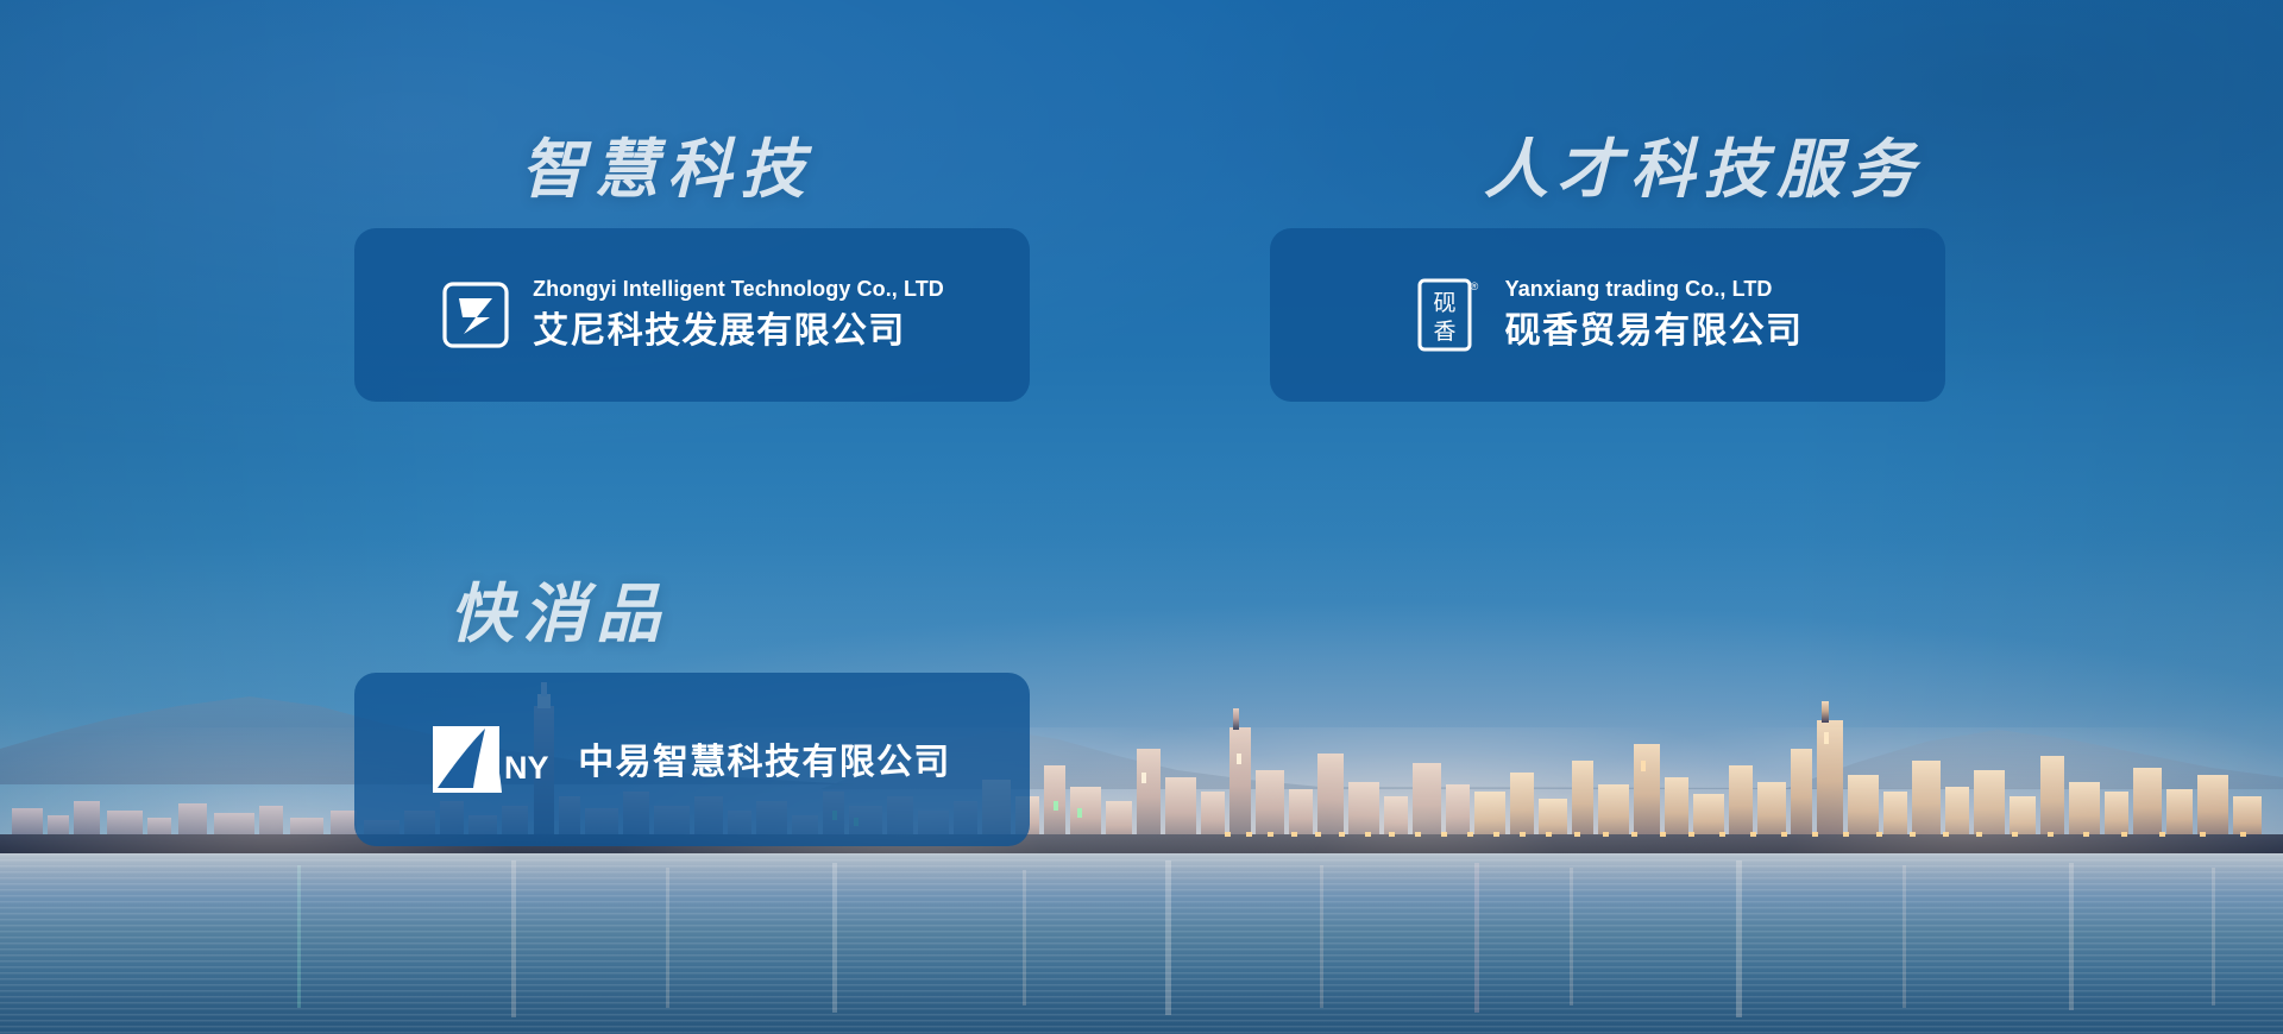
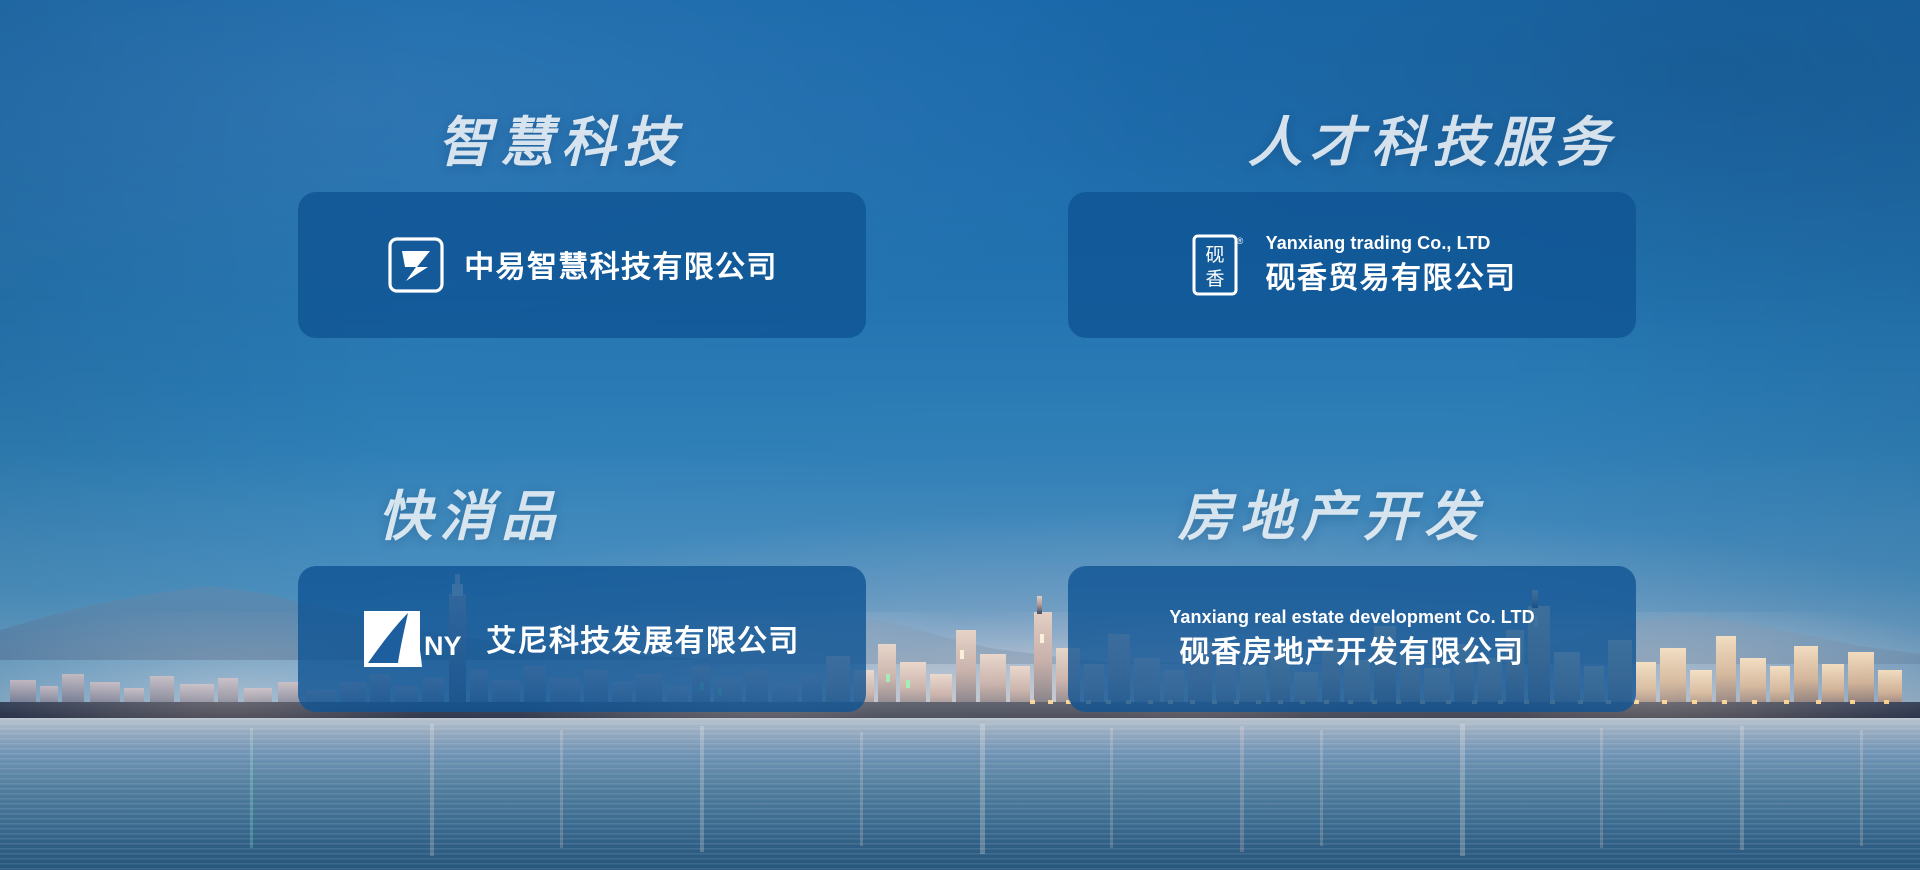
  智慧科技
- Zhongyi Intelligent Technology Co., LTD
- 艾尼科技发展有限公司
+ 中易智慧科技有限公司
  人才科技服务
  砚
  香
  ®
  Yanxiang trading Co., LTD
  砚香贸易有限公司
  快消品
  NY
- 中易智慧科技有限公司
+ 艾尼科技发展有限公司
+ 房地产开发
+ Yanxiang real estate development Co. LTD
+ 砚香房地产开发有限公司
